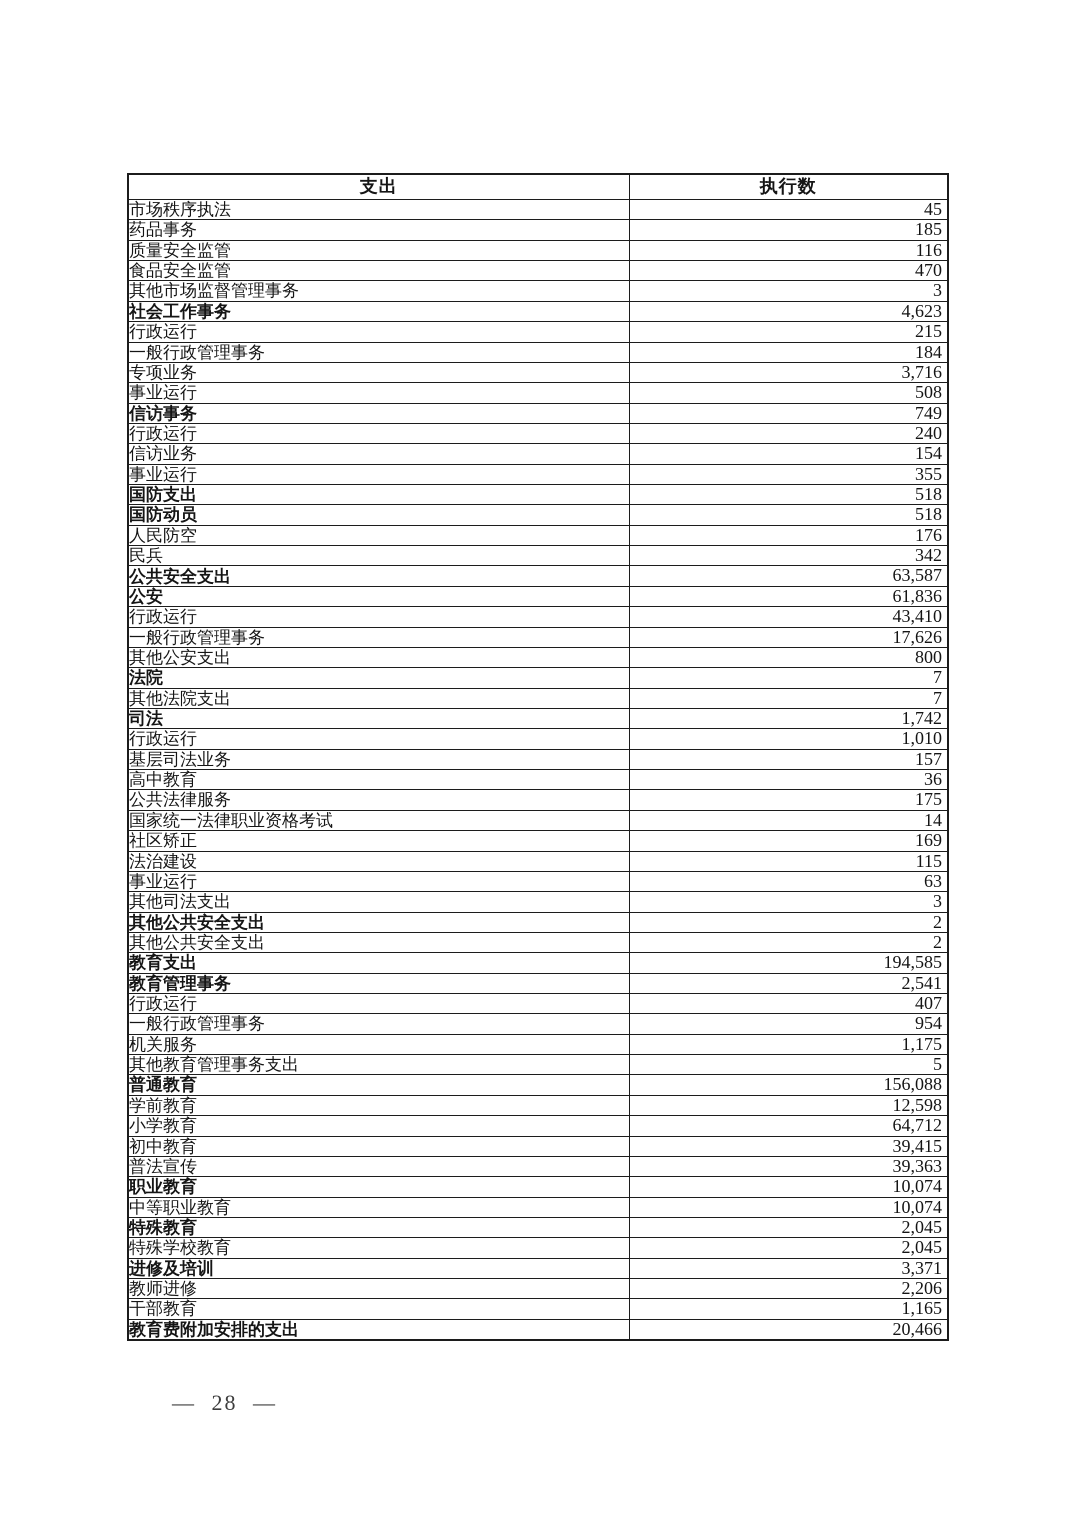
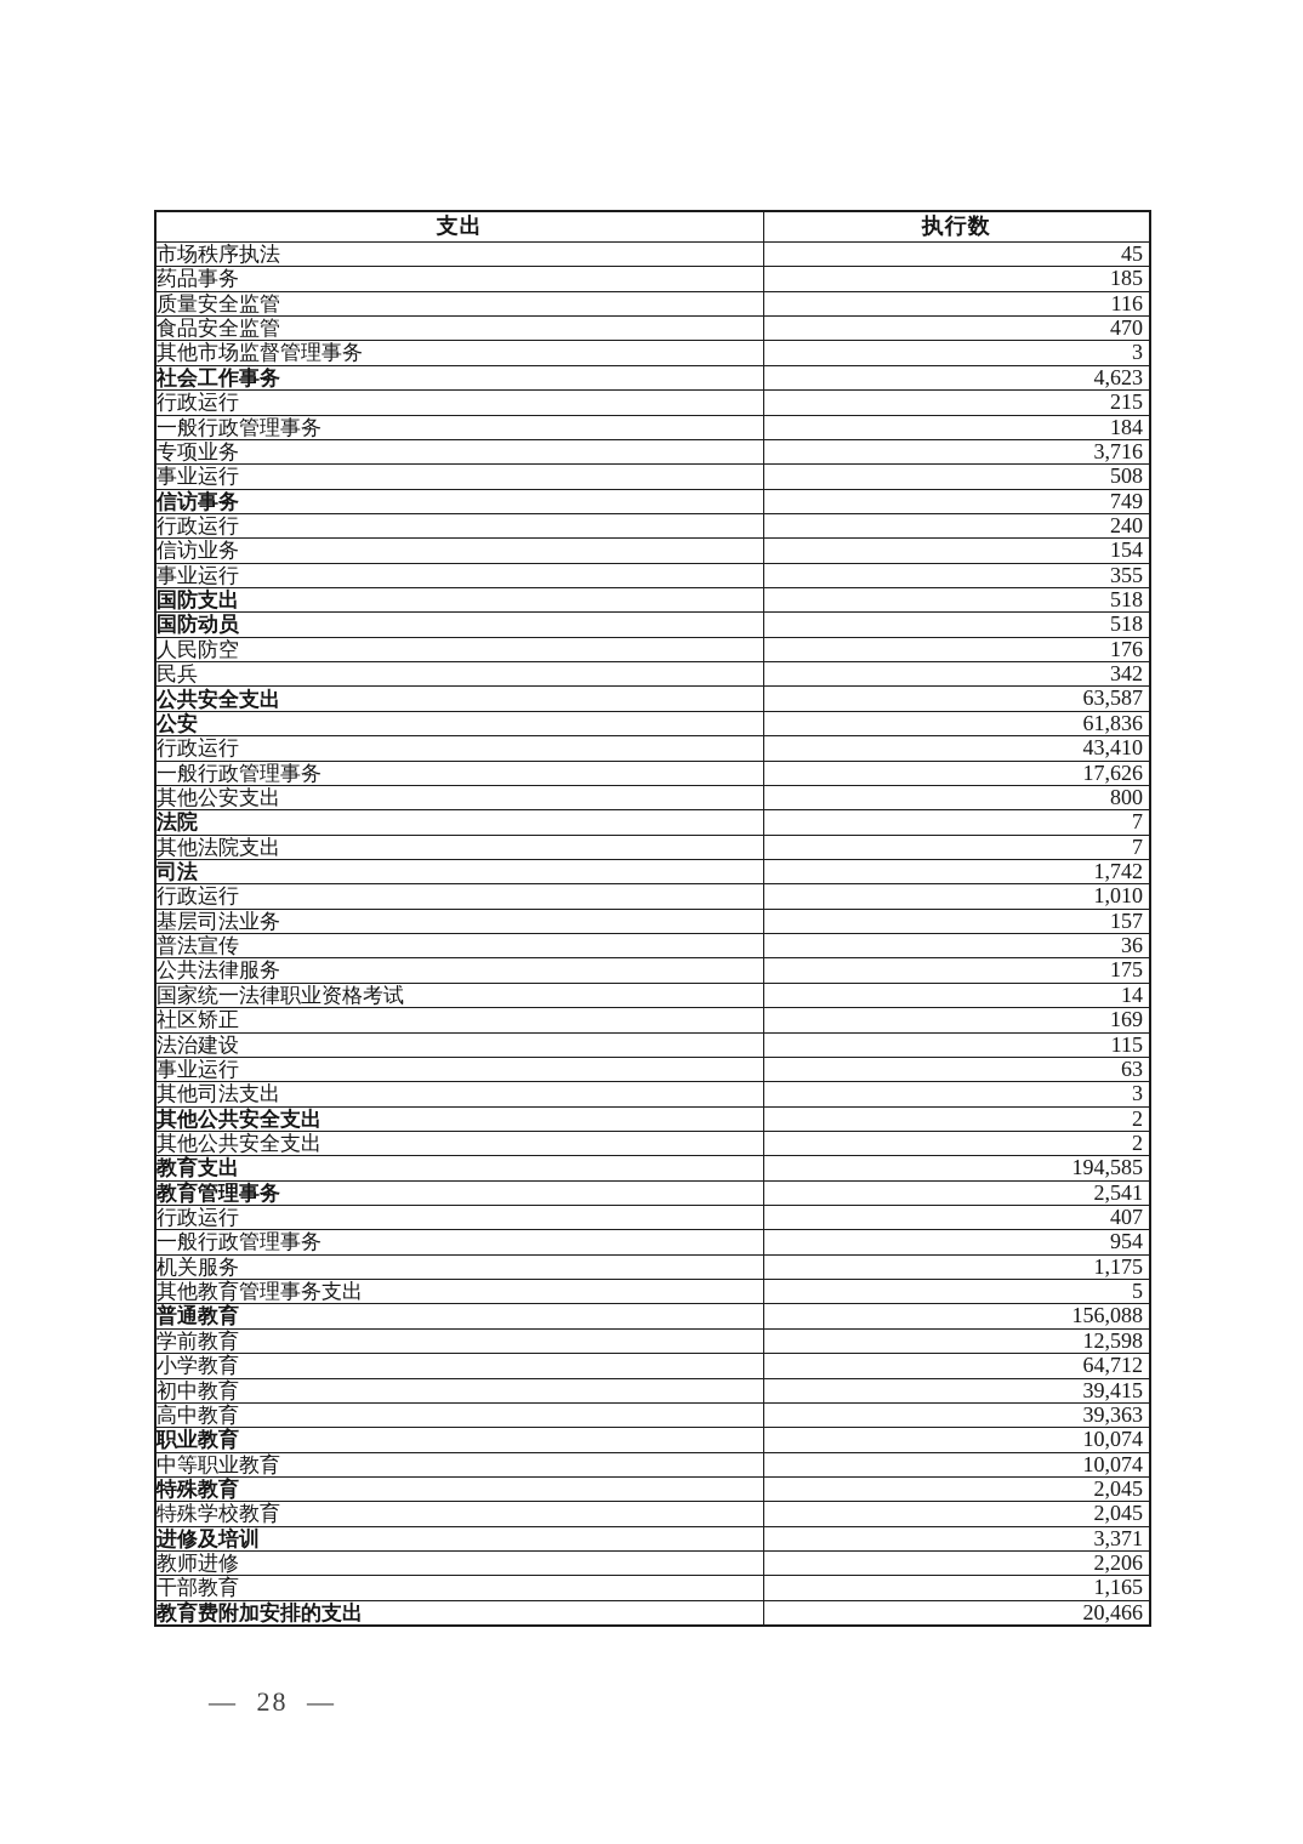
  支出	执行数
  市场秩序执法	45
  药品事务	185
  质量安全监管	116
  食品安全监管	470
  其他市场监督管理事务	3
  社会工作事务	4,623
  行政运行	215
  一般行政管理事务	184
  专项业务	3,716
  事业运行	508
  信访事务	749
  行政运行	240
  信访业务	154
  事业运行	355
  国防支出	518
  国防动员	518
  人民防空	176
  民兵	342
  公共安全支出	63,587
  公安	61,836
  行政运行	43,410
  一般行政管理事务	17,626
  其他公安支出	800
  法院	7
  其他法院支出	7
  司法	1,742
  行政运行	1,010
  基层司法业务	157
- 高中教育	36
+ 普法宣传	36
  公共法律服务	175
  国家统一法律职业资格考试	14
  社区矫正	169
  法治建设	115
  事业运行	63
  其他司法支出	3
  其他公共安全支出	2
  其他公共安全支出	2
  教育支出	194,585
  教育管理事务	2,541
  行政运行	407
  一般行政管理事务	954
  机关服务	1,175
  其他教育管理事务支出	5
  普通教育	156,088
  学前教育	12,598
  小学教育	64,712
  初中教育	39,415
- 普法宣传	39,363
+ 高中教育	39,363
  职业教育	10,074
  中等职业教育	10,074
  特殊教育	2,045
  特殊学校教育	2,045
  进修及培训	3,371
  教师进修	2,206
  干部教育	1,165
  教育费附加安排的支出	20,466
  — 28 —
